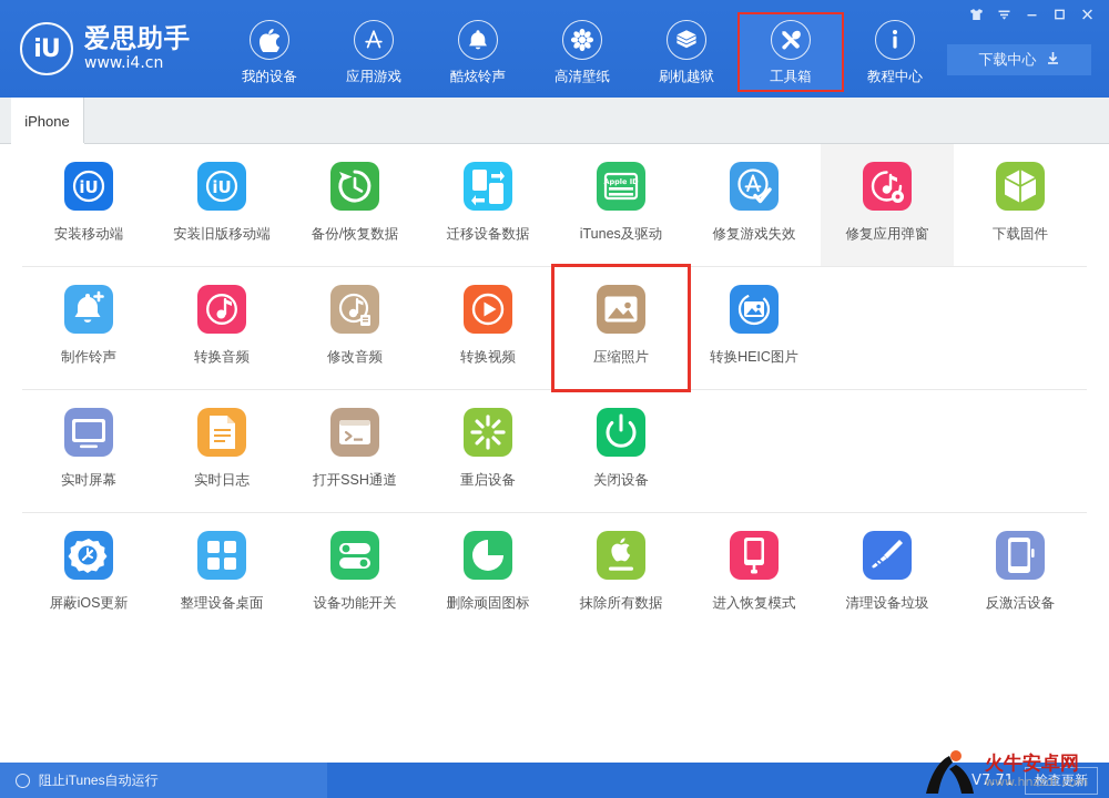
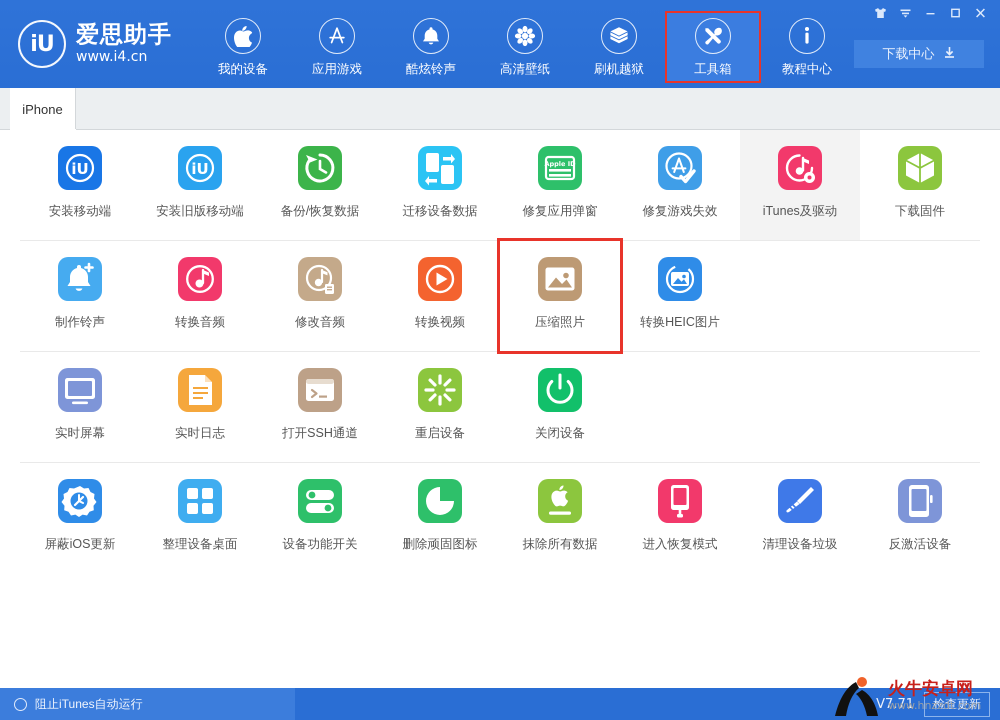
  iU
  爱思助手
  www.i4.cn
  我的设备
  应用游戏
  酷炫铃声
  高清壁纸
  刷机越狱
  工具箱
  教程中心
  下载中心
  iPhone
  iU
  安装移动端
  iU
  安装旧版移动端
  备份/恢复数据
  迁移设备数据
  Apple ID
- iTunes及驱动
+ 修复应用弹窗
  修复游戏失效
- 修复应用弹窗
+ iTunes及驱动
  下载固件
  制作铃声
  转换音频
  修改音频
  转换视频
  压缩照片
  转换HEIC图片
  实时屏幕
  实时日志
  打开SSH通道
  重启设备
  关闭设备
  屏蔽iOS更新
  整理设备桌面
  设备功能开关
  删除顽固图标
  抹除所有数据
  进入恢复模式
  清理设备垃圾
  反激活设备
  阻止iTunes自动运行
  V7.71
  检查更新
  火牛安卓网
  www.hnzzdt.com
